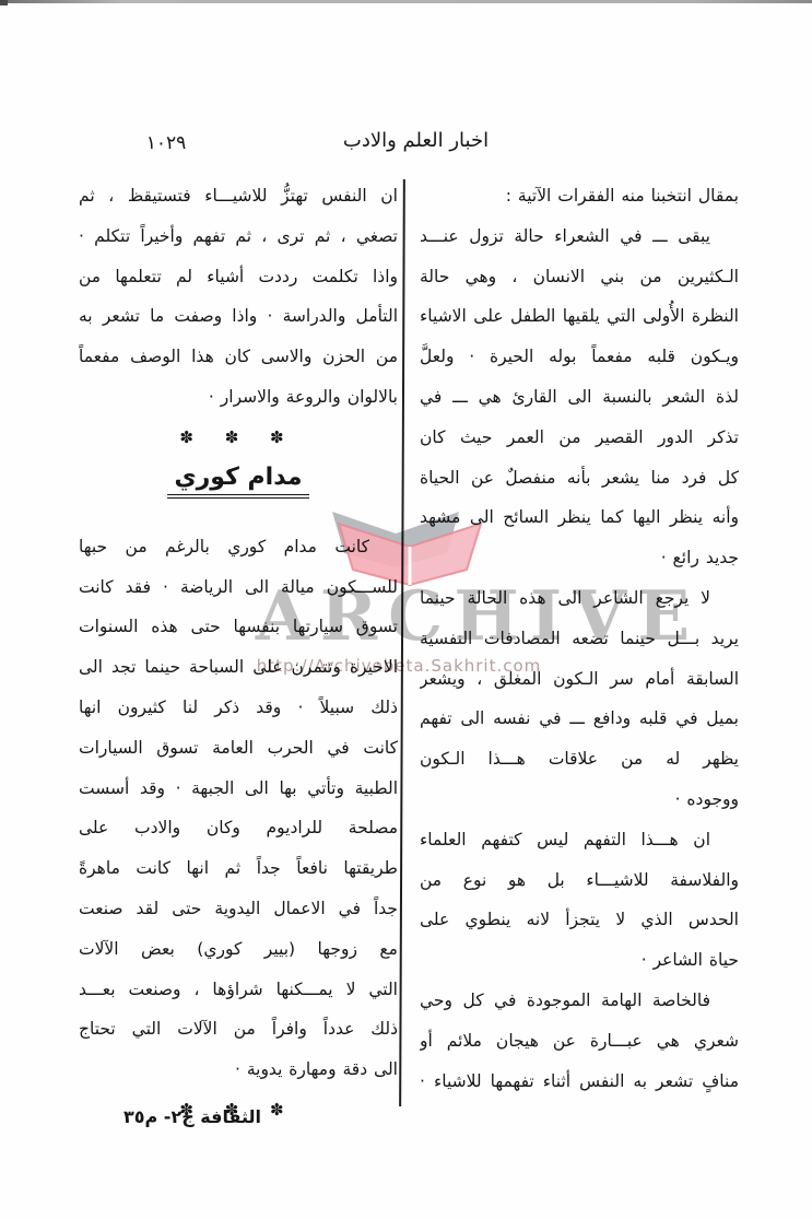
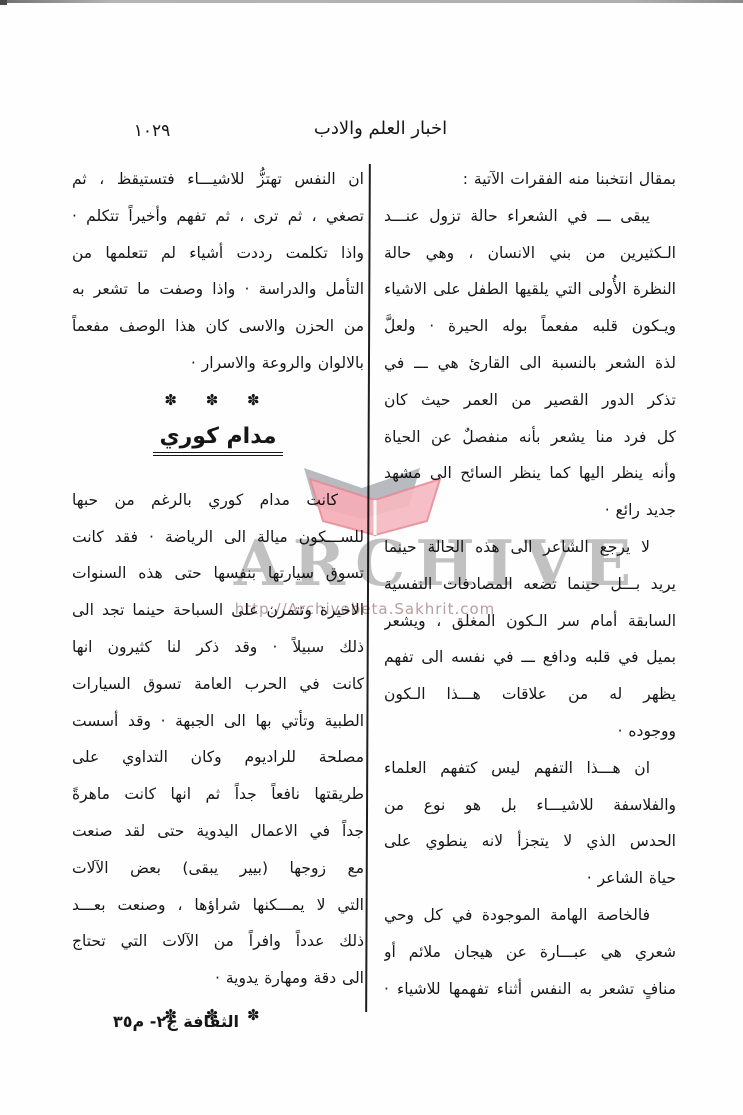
  ١٠٢٩
  اخبار العلم والادب
  بمقال انتخبنا منه الفقرات الآتية :
  يبقى ـــ في الشعراء حالة تزول عنـــد
  الـكثيرين من بني الانسان ، وهي حالة
  النظرة الأُولى التي يلقيها الطفل على الاشياء
  ويـكون قلبه مفعماً بوله الحيرة · ولعلَّ
  لذة الشعر بالنسبة الى القارئ هي ـــ في
  تذكر الدور القصير من العمر حيث كان
  كل فرد منا يشعر بأنه منفصلٌ عن الحياة
  وأنه ينظر اليها كما ينظر السائح الى مشهد
  جديد رائع ·
  لا يرجع الشاعر الى هذه الحالة حينما
  يريد بـــل حينما تضعه المصادفات النفسية
  السابقة أمام سر الـكون المغلق ، ويشعر
  بميل في قلبه ودافع ـــ في نفسه الى تفهم
  يظهر له من علاقات هـــذا الـكون
  ووجوده ·
  ان هـــذا التفهم ليس كتفهم العلماء
  والفلاسفة للاشيـــاء بل هو نوع من
  الحدس الذي لا يتجزأ لانه ينطوي على
  حياة الشاعر ·
  فالخاصة الهامة الموجودة في كل وحي
  شعري هي عبـــارة عن هيجان ملائم أو
  منافٍ تشعر به النفس أثناء تفهمها للاشياء ·
  ان النفس تهتزُّ للاشيـــاء فتستيقظ ، ثم
  تصغي ، ثم ترى ، ثم تفهم وأخيراً تتكلم ·
  واذا تكلمت رددت أشياء لم تتعلمها من
  التأمل والدراسة · واذا وصفت ما تشعر به
  من الحزن والاسى كان هذا الوصف مفعماً
  بالالوان والروعة والاسرار ·
  ✽ ✽ ✽
  مدام كوري
  كانت مدام كوري بالرغم من حبها
  للســـكون ميالة الى الرياضة · فقد كانت
  تسوق سيارتها بنفسها حتى هذه السنوات
  الاخيرة وتتمرن على السباحة حينما تجد الى
  ذلك سبيلاً · وقد ذكر لنا كثيرون انها
  كانت في الحرب العامة تسوق السيارات
  الطبية وتأتي بها الى الجبهة · وقد أسست
- مصلحة للراديوم وكان والادب على
+ مصلحة للراديوم وكان التداوي على
  طريقتها نافعاً جداً ثم انها كانت ماهرةً
  جداً في الاعمال اليدوية حتى لقد صنعت
- مع زوجها (بيير كوري) بعض الآلات
+ مع زوجها (بيير يبقى) بعض الآلات
  التي لا يمـــكنها شراؤها ، وصنعت بعـــد
  ذلك عدداً وافراً من الآلات التي تحتاج
  الى دقة ومهارة يدوية ·
  ✽ ✽ ✽
  الثقافة ج٢- م٣٥
  ARCHIVE
  http://Archivebeta.Sakhrit.com
